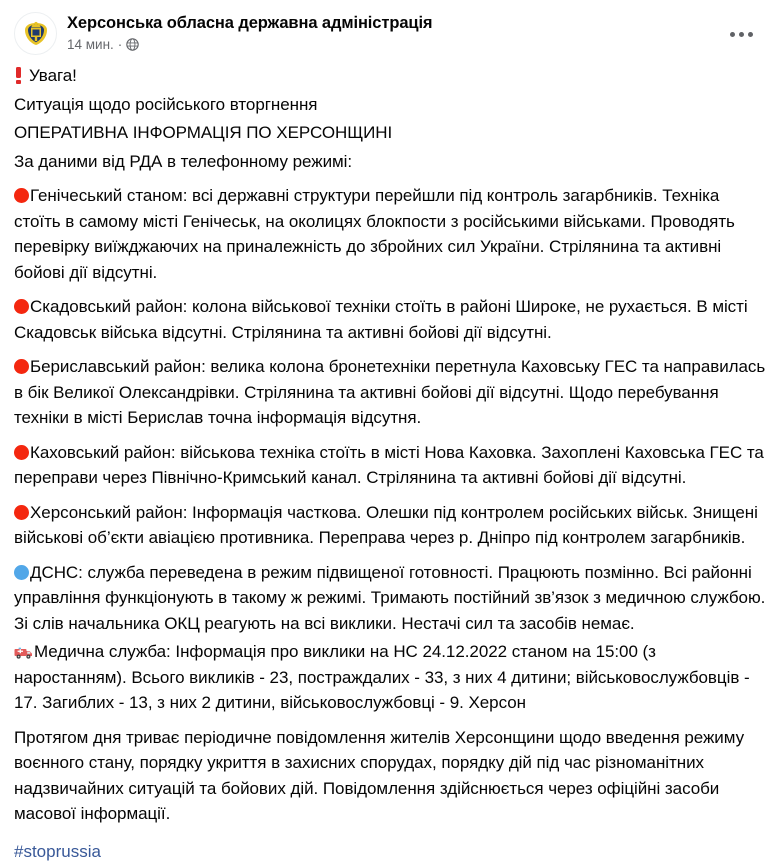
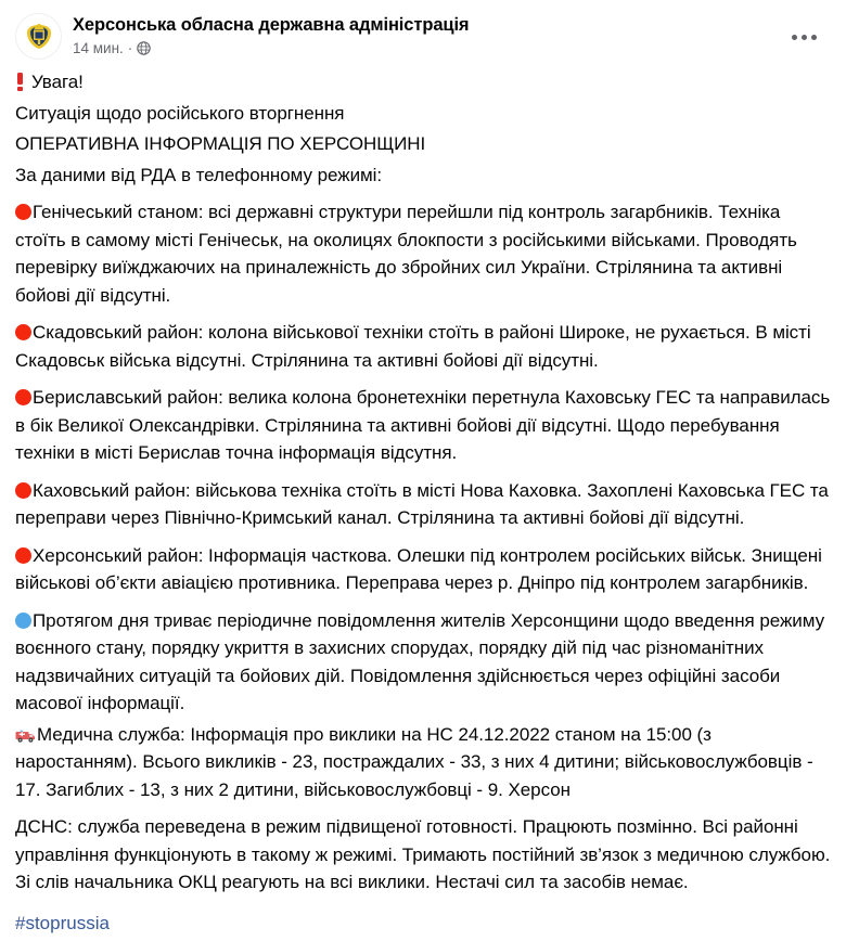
  Херсонська обласна державна адміністрація
  14 мин.
  ·
  Увага!
  Ситуація щодо російського вторгнення
  ОПЕРАТИВНА ІНФОРМАЦІЯ ПО ХЕРСОНЩИНІ
  За даними від РДА в телефонному режимі:
  Генічеський станом: всі державні структури перейшли під контроль загарбників. Техніка стоїть в самому місті Генічеськ, на околицях блокпости з російськими військами. Проводять перевірку виїжджаючих на приналежність до збройних сил України. Стрілянина та активні бойові дії відсутні.
  Скадовський район: колона військової техніки стоїть в районі Широке, не рухається. В місті Скадовськ війська відсутні. Стрілянина та активні бойові дії відсутні.
  Бериславський район: велика колона бронетехніки перетнула Каховську ГЕС та направилась в бік Великої Олександрівки. Стрілянина та активні бойові дії відсутні. Щодо перебування техніки в місті Берислав точна інформація відсутня.
  Каховський район: військова техніка стоїть в місті Нова Каховка. Захоплені Каховська ГЕС та переправи через Північно-Кримський канал. Стрілянина та активні бойові дії відсутні.
  Херсонський район: Інформація часткова. Олешки під контролем російських військ. Знищені військові об’єкти авіацією противника. Переправа через р. Дніпро під контролем загарбників.
- ДСНС: служба переведена в режим підвищеної готовності. Працюють позмінно. Всі районні управління функціонують в такому ж режимі. Тримають постійний зв’язок з медичною службою. Зі слів начальника ОКЦ реагують на всі виклики. Нестачі сил та засобів немає.
+ Протягом дня триває періодичне повідомлення жителів Херсонщини щодо введення режиму воєнного стану, порядку укриття в захисних спорудах, порядку дій під час різноманітних надзвичайних ситуацій та бойових дій. Повідомлення здійснюється через офіційні засоби масової інформації.
  Медична служба: Інформація про виклики на НС 24.12.2022 станом на 15:00 (з наростанням). Всього викликів - 23, постраждалих - 33, з них 4 дитини; військовослужбовців - 17. Загиблих - 13, з них 2 дитини, військовослужбовці - 9. Херсон
- Протягом дня триває періодичне повідомлення жителів Херсонщини щодо введення режиму воєнного стану, порядку укриття в захисних спорудах, порядку дій під час різноманітних надзвичайних ситуацій та бойових дій. Повідомлення здійснюється через офіційні засоби масової інформації.
+ ДСНС: служба переведена в режим підвищеної готовності. Працюють позмінно. Всі районні управління функціонують в такому ж режимі. Тримають постійний зв’язок з медичною службою. Зі слів начальника ОКЦ реагують на всі виклики. Нестачі сил та засобів немає.
  #stoprussia
